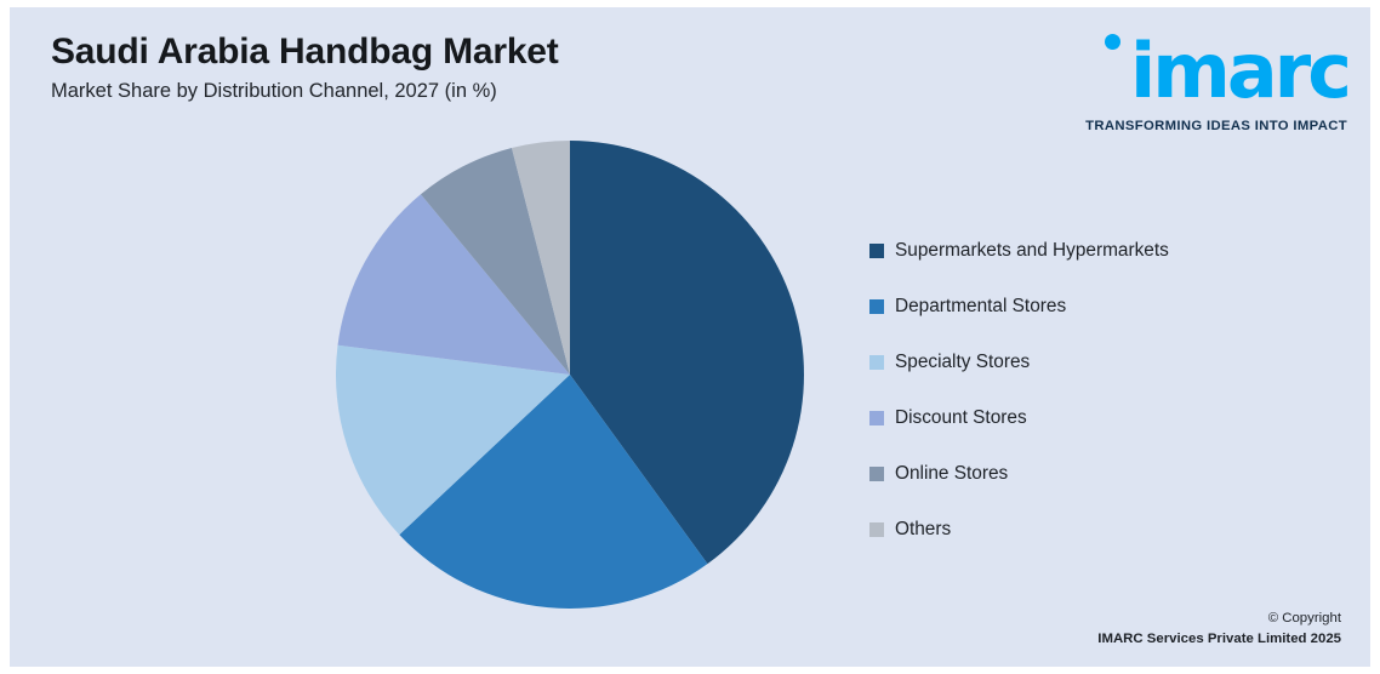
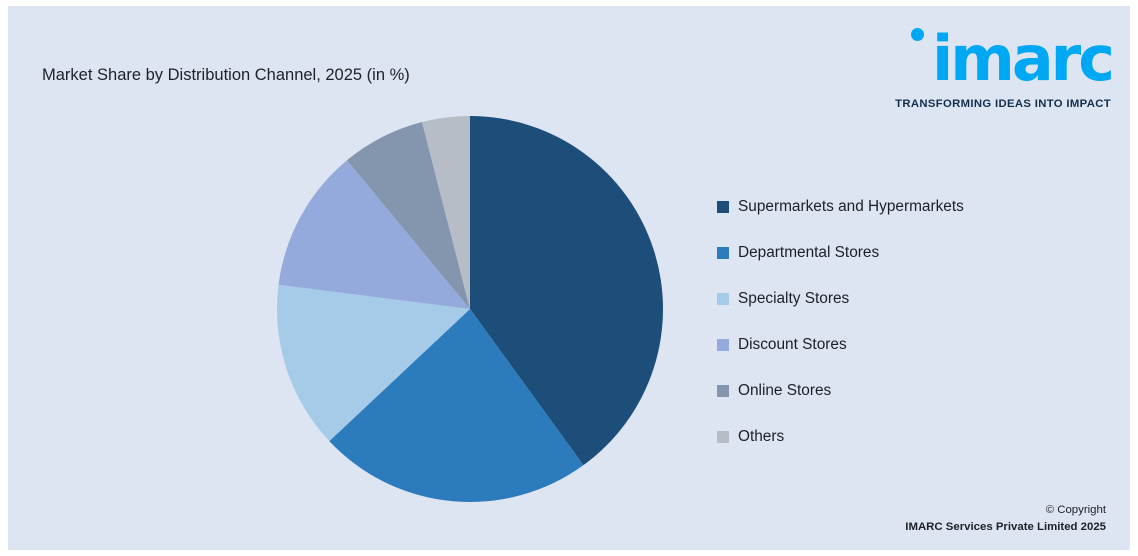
- Saudi Arabia Handbag Market
- Market Share by Distribution Channel, 2027 (in %)
+ Market Share by Distribution Channel, 2025 (in %)
  imarc
  TRANSFORMING IDEAS INTO IMPACT
  Supermarkets and Hypermarkets
  Departmental Stores
  Specialty Stores
  Discount Stores
  Online Stores
  Others
  © Copyright
  IMARC Services Private Limited 2025
